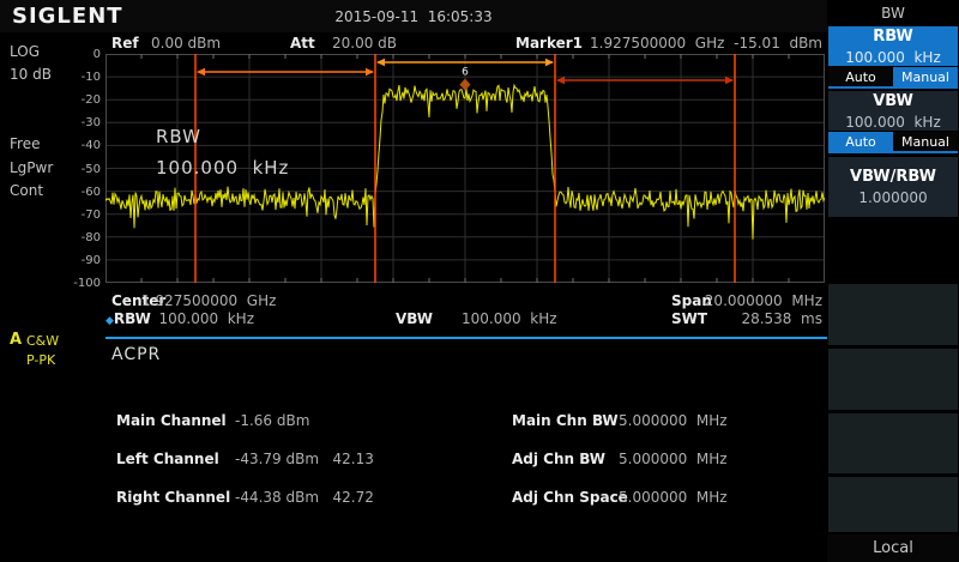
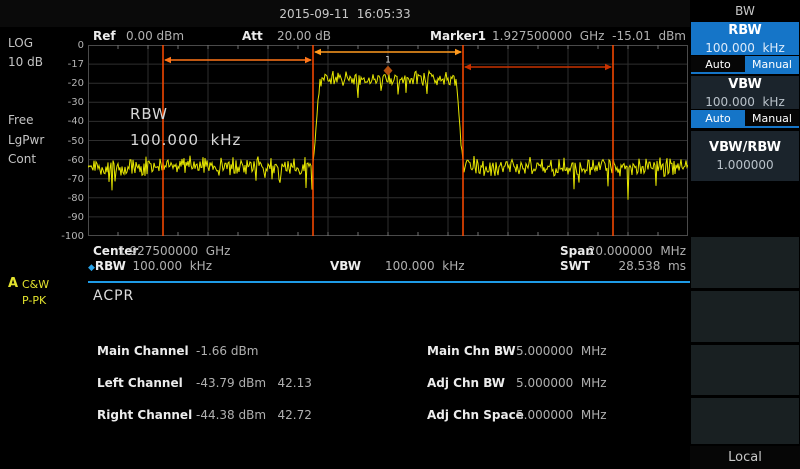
- SIGLENT
  2015-09-11 16:05:33
  LOG
  10 dB
  Free
  LgPwr
  Cont
  A
  C&W
  P-PK
  Ref
  0.00 dBm
  Att
  20.00 dB
  Marker1
  1.927500000 GHz
  -15.01 dBm
  0
- -10
+ -17
  -20
  -30
  -40
  -50
  -60
  -70
  -80
  -90
  -100
- 6
+ 1
  RBW
  100.000 kHz
  Center
  1.927500000 GHz
  Span
  20.000000 MHz
  ◆RBW
  100.000 kHz
  VBW
  100.000 kHz
  SWT
  28.538 ms
  ACPR
  Main Channel
  -1.66 dBm
  Left Channel
  -43.79 dBm 42.13
  Right Channel
  -44.38 dBm 42.72
  Main Chn BW
  5.000000 MHz
  Adj Chn BW
  5.000000 MHz
  Adj Chn Space
  5.000000 MHz
  BW
  RBW
  100.000 kHz
  Auto
  Manual
  VBW
  100.000 kHz
  Auto
  Manual
  VBW/RBW
  1.000000
  Local
